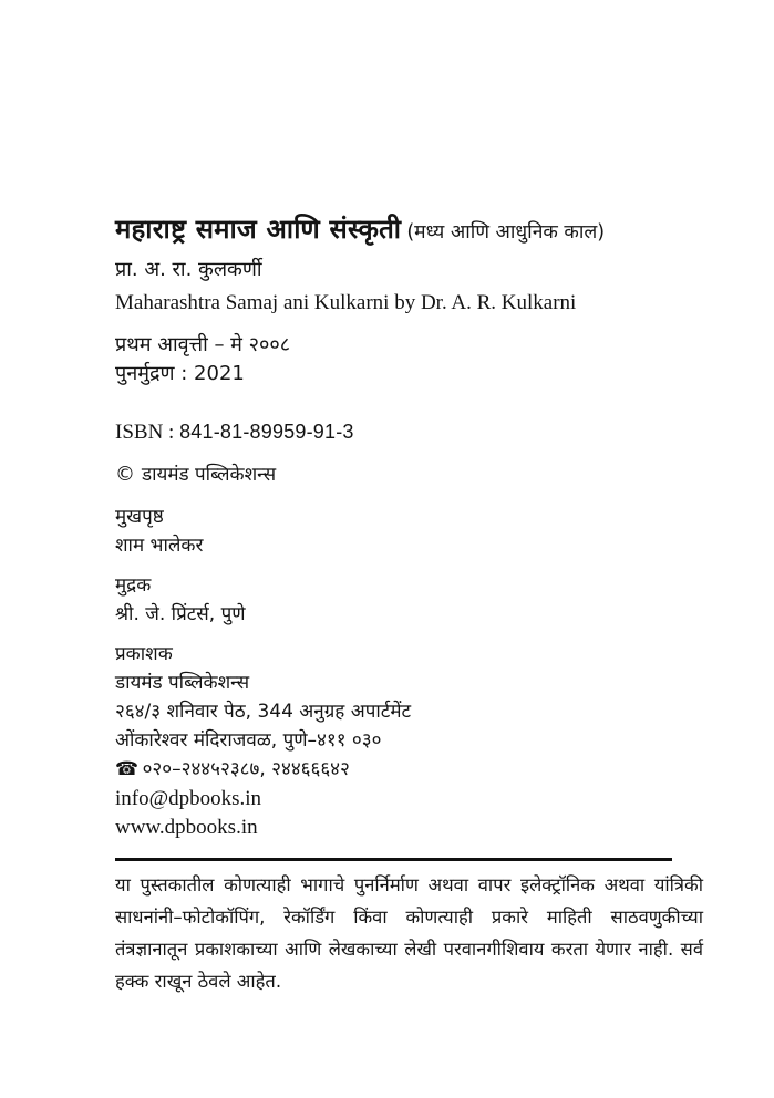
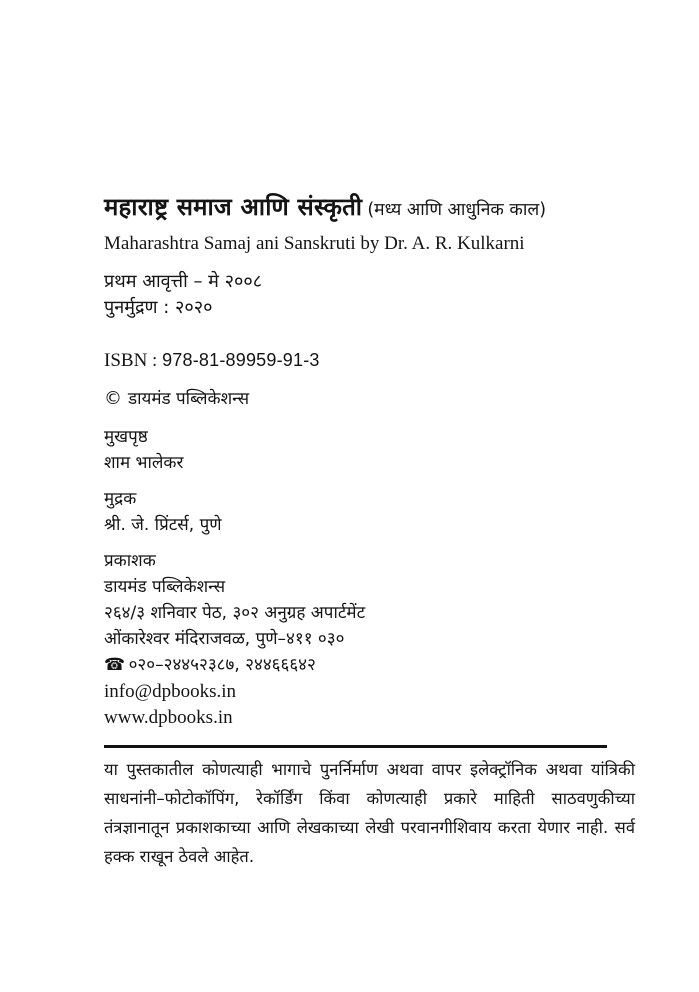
  महाराष्ट्र समाज आणि संस्कृती (मध्य आणि आधुनिक काल)
- प्रा. अ. रा. कुलकर्णी
- Maharashtra Samaj ani Kulkarni by Dr. A. R. Kulkarni
+ Maharashtra Samaj ani Sanskruti by Dr. A. R. Kulkarni
  प्रथम आवृत्ती – मे २००८
- पुनर्मुद्रण : 2021
+ पुनर्मुद्रण : २०२०
- ISBN : 841-81-89959-91-3
+ ISBN : 978-81-89959-91-3
  © डायमंड पब्लिकेशन्स
  मुखपृष्ठ
  शाम भालेकर
  मुद्रक
  श्री. जे. प्रिंटर्स, पुणे
  प्रकाशक
  डायमंड पब्लिकेशन्स
- २६४/३ शनिवार पेठ, 344 अनुग्रह अपार्टमेंट
+ २६४/३ शनिवार पेठ, ३०२ अनुग्रह अपार्टमेंट
  ओंकारेश्वर मंदिराजवळ, पुणे–४११ ०३०
  ☎ ०२०–२४४५२३८७, २४४६६६४२
  info@dpbooks.in
  www.dpbooks.in
  या पुस्तकातील कोणत्याही भागाचे पुनर्निर्माण अथवा वापर इलेक्ट्रॉनिक अथवा यांत्रिकी साधनांनी–फोटोकॉपिंग, रेकॉर्डिंग किंवा कोणत्याही प्रकारे माहिती साठवणुकीच्या तंत्रज्ञानातून प्रकाशकाच्या आणि लेखकाच्या लेखी परवानगीशिवाय करता येणार नाही. सर्व हक्क राखून ठेवले आहेत.
